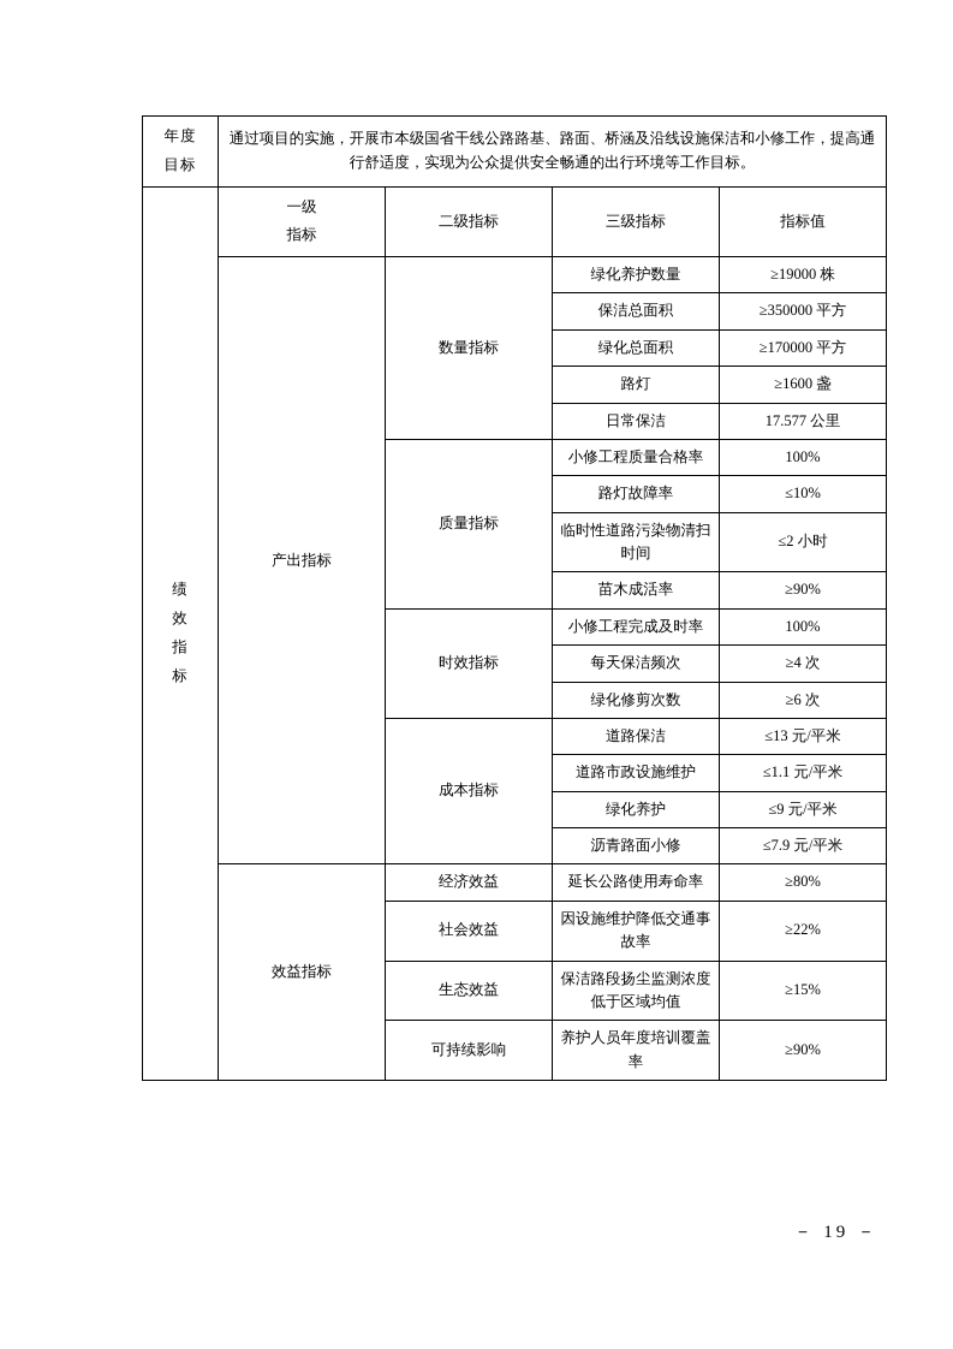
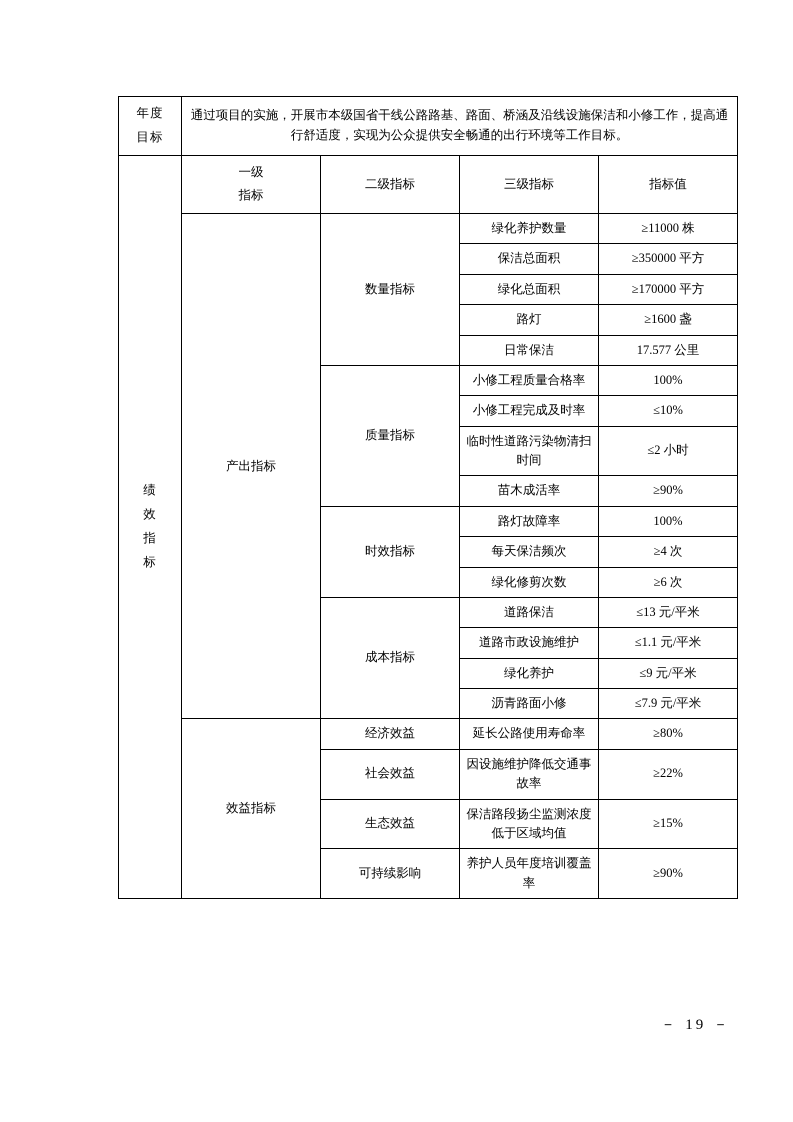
  年度 目标	通过项目的实施，开展市本级国省干线公路路基、路面、桥涵及沿线设施保洁和小修工作，提高通行舒适度，实现为公众提供安全畅通的出行环境等工作目标。
  绩 效 指 标	一级 指标	二级指标	三级指标	指标值
- 产出指标	数量指标	绿化养护数量	≥19000 株
+ 产出指标	数量指标	绿化养护数量	≥11000 株
  保洁总面积	≥350000 平方
  绿化总面积	≥170000 平方
  路灯	≥1600 盏
  日常保洁	17.577 公里
  质量指标	小修工程质量合格率	100%
- 路灯故障率	≤10%
+ 小修工程完成及时率	≤10%
  临时性道路污染物清扫时间	≤2 小时
  苗木成活率	≥90%
- 时效指标	小修工程完成及时率	100%
+ 时效指标	路灯故障率	100%
  每天保洁频次	≥4 次
  绿化修剪次数	≥6 次
  成本指标	道路保洁	≤13 元/平米
  道路市政设施维护	≤1.1 元/平米
  绿化养护	≤9 元/平米
  沥青路面小修	≤7.9 元/平米
  效益指标	经济效益	延长公路使用寿命率	≥80%
  社会效益	因设施维护降低交通事故率	≥22%
  生态效益	保洁路段扬尘监测浓度低于区域均值	≥15%
  可持续影响	养护人员年度培训覆盖率	≥90%
  － 19 －
